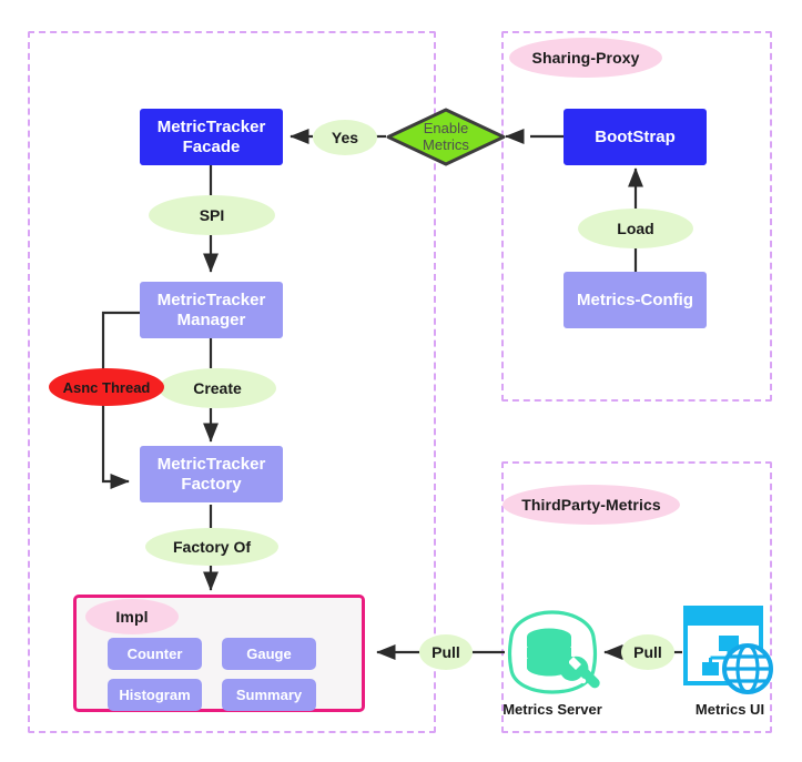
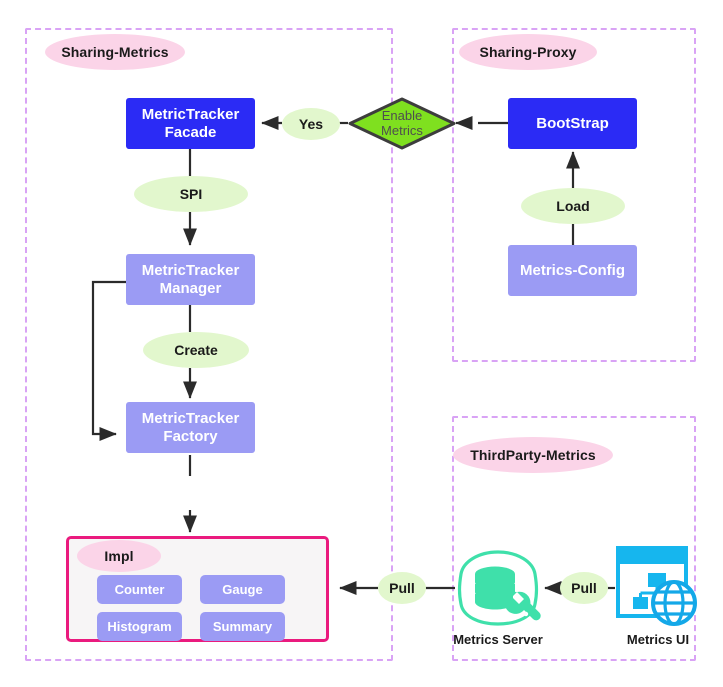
+ Sharing-Metrics
  Sharing-Proxy
  ThirdParty-Metrics
  MetricTracker
  Facade
  MetricTracker
  Manager
  MetricTracker
  Factory
  BootStrap
  Metrics-Config
  Enable
  Metrics
  Yes
  SPI
  Load
  Create
- Asnc Thread
- Factory Of
  Pull
  Pull
  Impl
  Counter
  Gauge
  Histogram
  Summary
  Metrics Server
  Metrics UI
